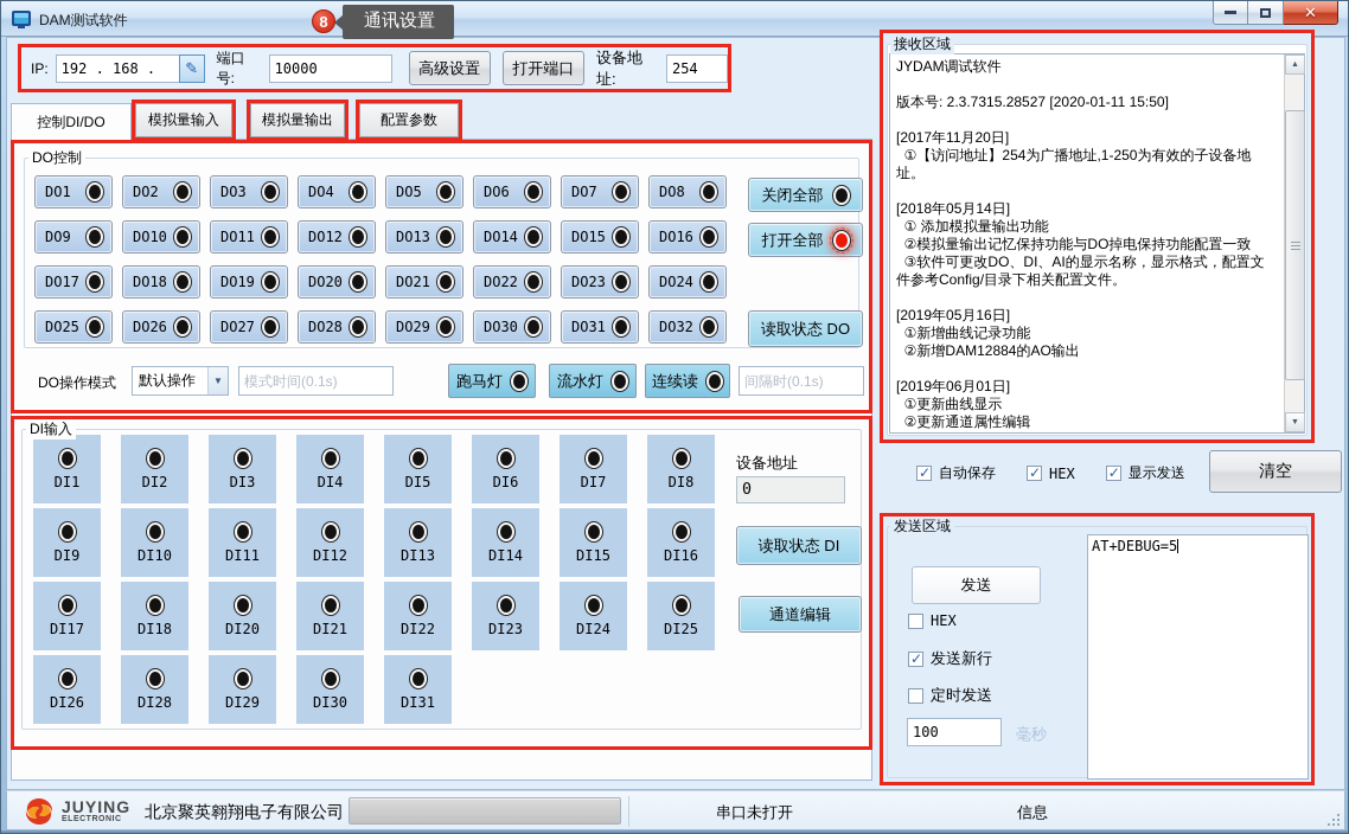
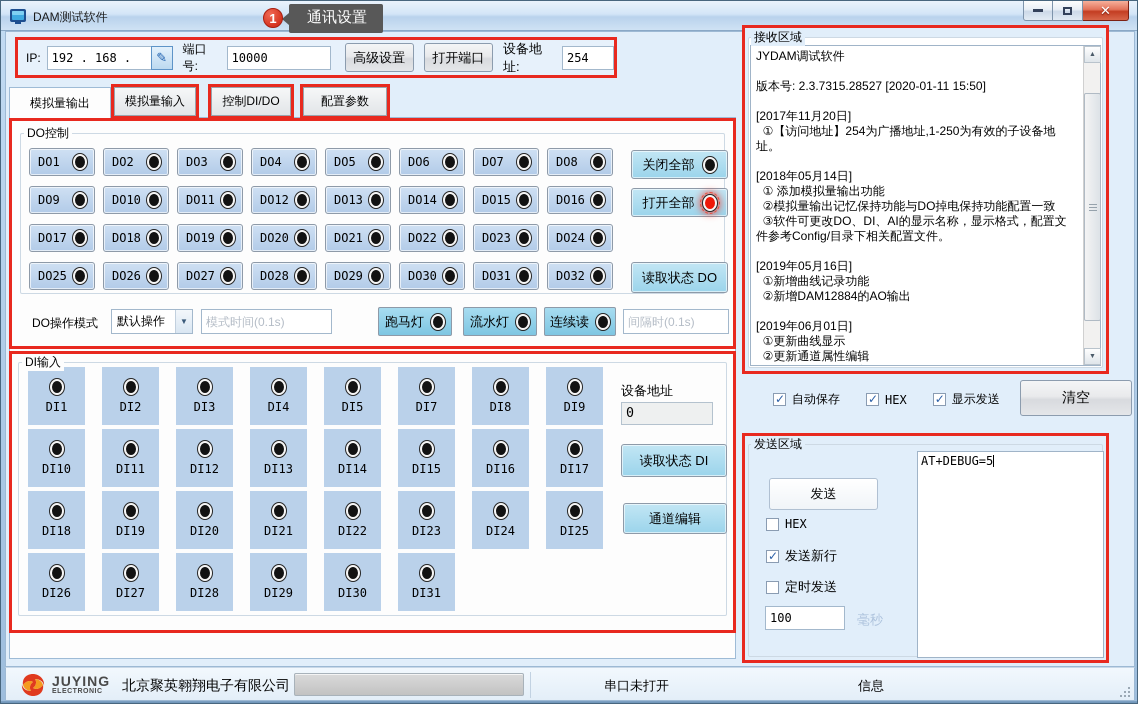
  DAM测试软件
  ✕
- 8
+ 1
  通讯设置
  IP:
  ✎
  端口号:
  10000
  高级设置
  打开端口
  设备地址:
  254
- 控制DI/DO
+ 模拟量输出
  模拟量输入
- 模拟量输出
+ 控制DI/DO
  配置参数
  DO控制
  DO1
  DO2
  DO3
  DO4
  DO5
  DO6
  DO7
  DO8
  DO9
  DO10
  DO11
  DO12
  DO13
  DO14
  DO15
  DO16
  DO17
  DO18
  DO19
  DO20
  DO21
  DO22
  DO23
  DO24
  DO25
  DO26
  DO27
  DO28
  DO29
  DO30
  DO31
  DO32
  关闭全部
  打开全部
  读取状态 DO
  DO操作模式
  默认操作
  ▼
  模式时间(0.1s)
  跑马灯
  流水灯
  连续读
  间隔时(0.1s)
  DI输入
  DI1
  DI2
  DI3
  DI4
  DI5
- DI6
  DI7
  DI8
  DI9
  DI10
  DI11
  DI12
  DI13
  DI14
  DI15
  DI16
  DI17
  DI18
+ DI19
  DI20
  DI21
  DI22
  DI23
  DI24
  DI25
  DI26
+ DI27
  DI28
  DI29
  DI30
  DI31
  设备地址
  0
  读取状态 DI
  通道编辑
  接收区域
  JYDAM调试软件
  版本号: 2.3.7315.28527 [2020-01-11 15:50]
  [2017年11月20日]
  ①【访问地址】254为广播地址,1-250为有效的子设备地址。
  [2018年05月14日]
  ① 添加模拟量输出功能
  ②模拟量输出记忆保持功能与DO掉电保持功能配置一致
  ③软件可更改DO、DI、AI的显示名称，显示格式，配置文件参考Config/目录下相关配置文件。
  [2019年05月16日]
  ①新增曲线记录功能
  ②新增DAM12884的AO输出
  [2019年06月01日]
  ①更新曲线显示
  ②更新通道属性编辑
  自动保存
  HEX
  显示发送
  清空
  发送区域
  发送
  HEX
  发送新行
  定时发送
  100
  毫秒
  AT+DEBUG=5
  JUYING
  北京聚英翱翔电子有限公司
  串口未打开
  信息
